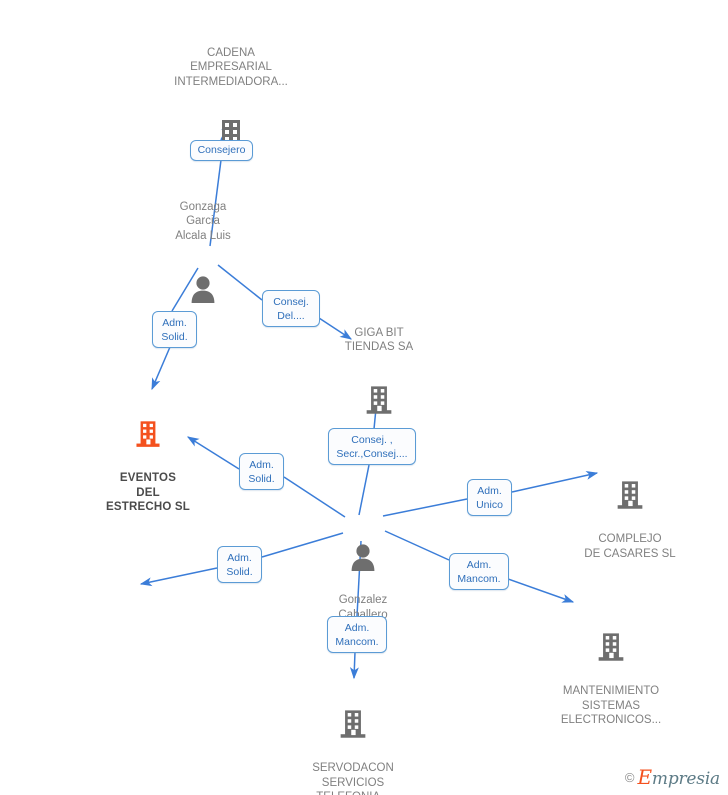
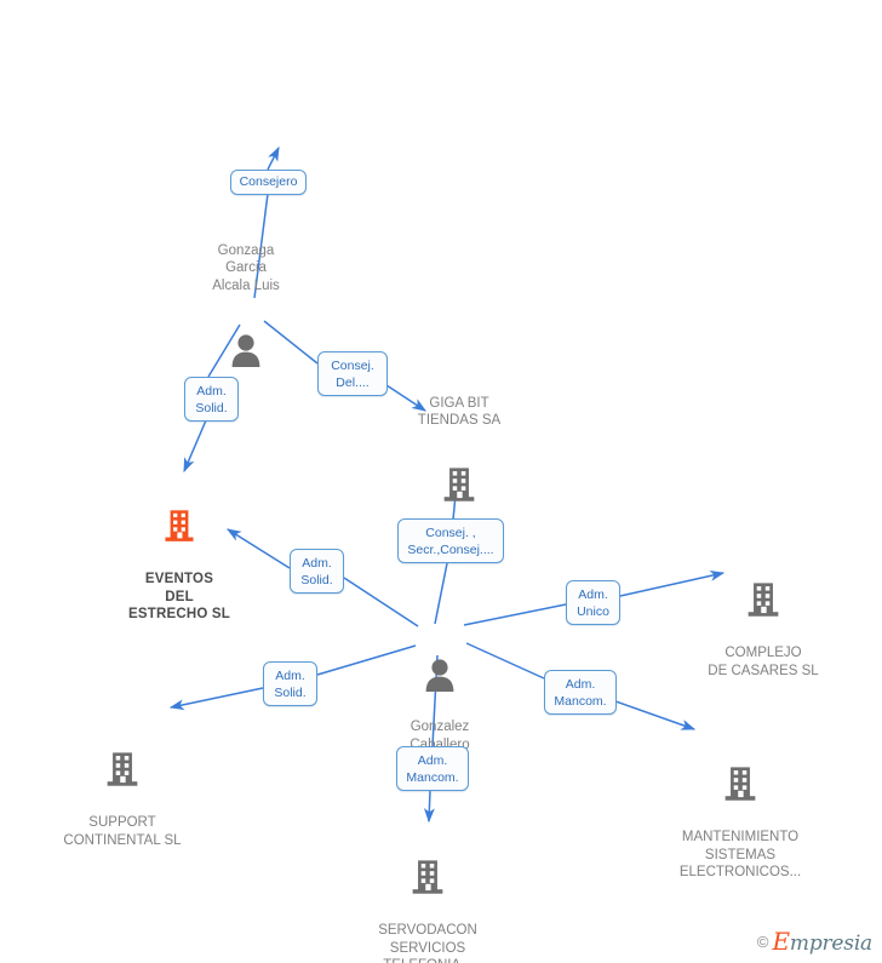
- CADENA
- EMPRESARIAL
- INTERMEDIADORA...
  Gonzaga
  Garcia
  Alcala Luis
  EVENTOS
  DEL
  ESTRECHO SL
  GIGA BIT
  TIENDAS SA
  Gonzalez
  Caballero
  COMPLEJO
  DE CASARES SL
+ SUPPORT
+ CONTINENTAL SL
  MANTENIMIENTO
  SISTEMAS
  ELECTRONICOS...
  SERVODACON
  SERVICIOS
  Consejero
  Adm.
  Solid.
  Consej.
  Del....
  Consej. ,
  Secr.,Consej....
  Adm.
  Solid.
  Adm.
  Unico
  Adm.
  Solid.
  Adm.
  Mancom.
  Adm.
  Mancom.
  ©
  Empresia
